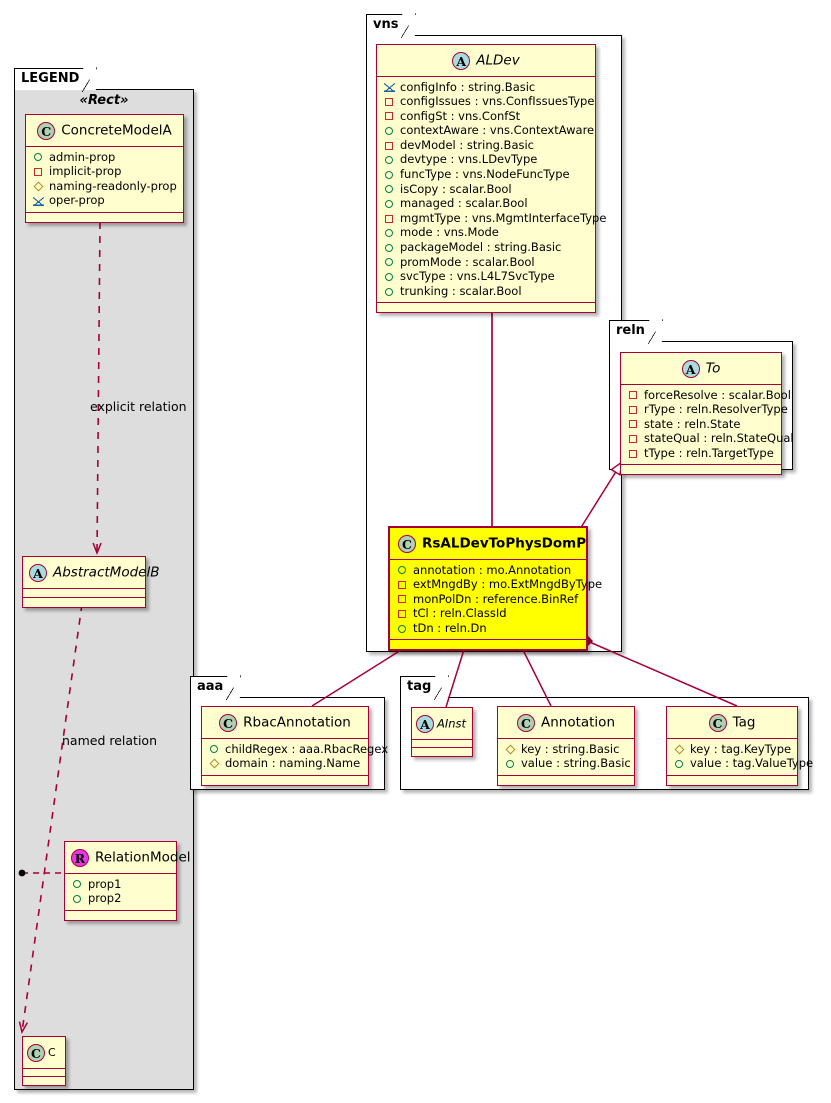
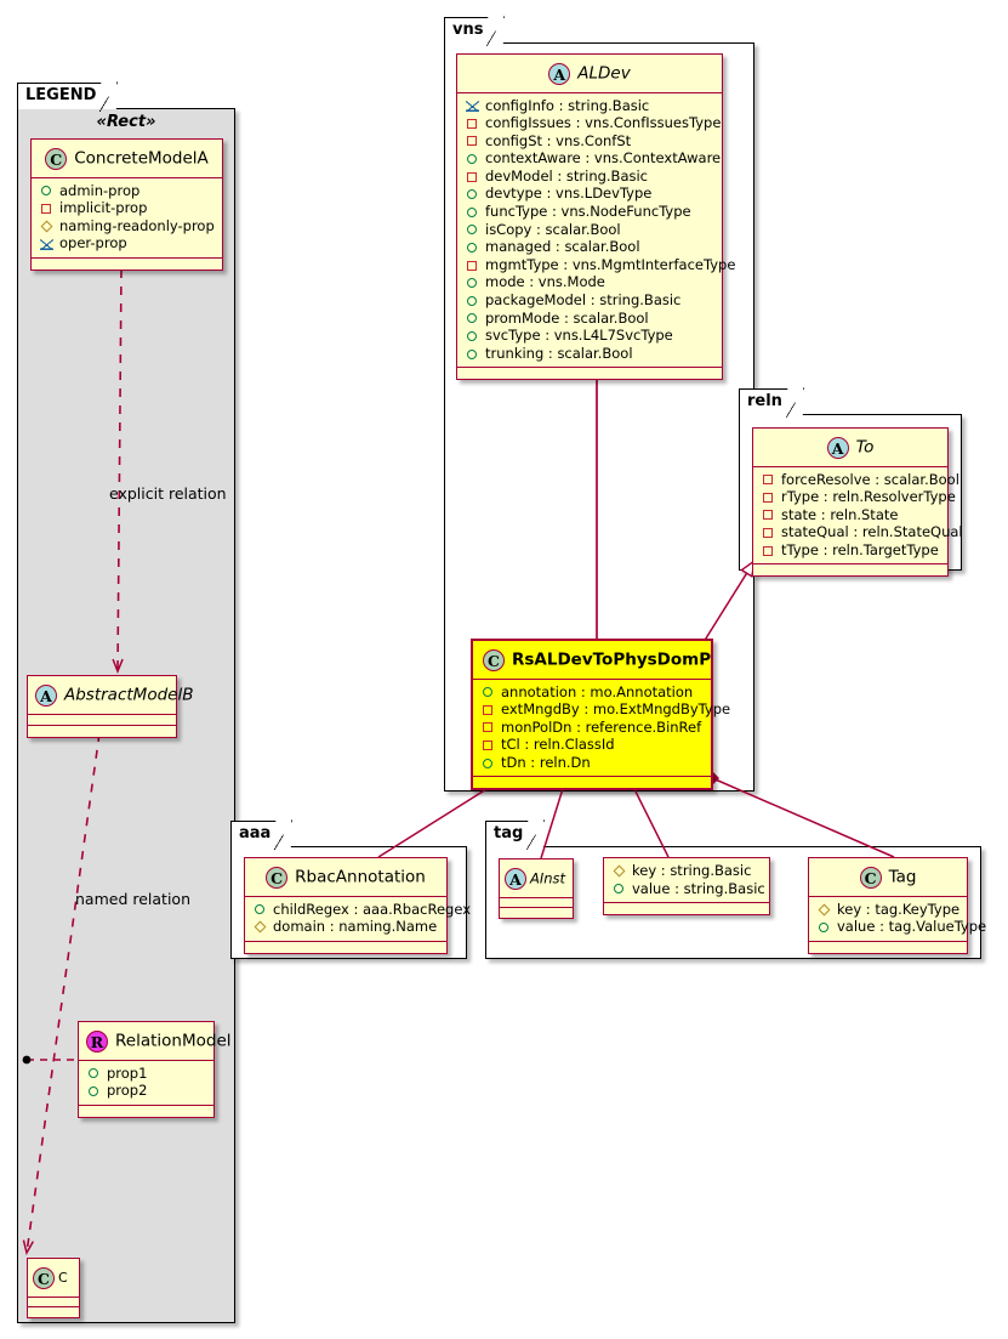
  LEGEND
  «Rect»
  C ConcreteModelA
  admin-prop
  implicit-prop
  naming-readonly-prop
  oper-prop
  explicit relation
  A AbstractModelB
  named relation
  R RelationModel
  prop1
  prop2
  C C
  vns
  A ALDev
  configInfo : string.Basic
  configIssues : vns.ConfIssuesType
  configSt : vns.ConfSt
  contextAware : vns.ContextAware
  devModel : string.Basic
  devtype : vns.LDevType
  funcType : vns.NodeFuncType
  isCopy : scalar.Bool
  managed : scalar.Bool
  mgmtType : vns.MgmtInterfaceType
  mode : vns.Mode
  packageModel : string.Basic
  promMode : scalar.Bool
  svcType : vns.L4L7SvcType
  trunking : scalar.Bool
  reln
  A To
  forceResolve : scalar.Bool
  rType : reln.ResolverType
  state : reln.State
  stateQual : reln.StateQual
  tType : reln.TargetType
  C RsALDevToPhysDomP
  annotation : mo.Annotation
  extMngdBy : mo.ExtMngdByType
  monPolDn : reference.BinRef
  tCl : reln.ClassId
  tDn : reln.Dn
  aaa
  C RbacAnnotation
  childRegex : aaa.RbacRegex
  domain : naming.Name
  tag
  A AInst
- C Annotation
  key : string.Basic
  value : string.Basic
  C Tag
  key : tag.KeyType
  value : tag.ValueType
